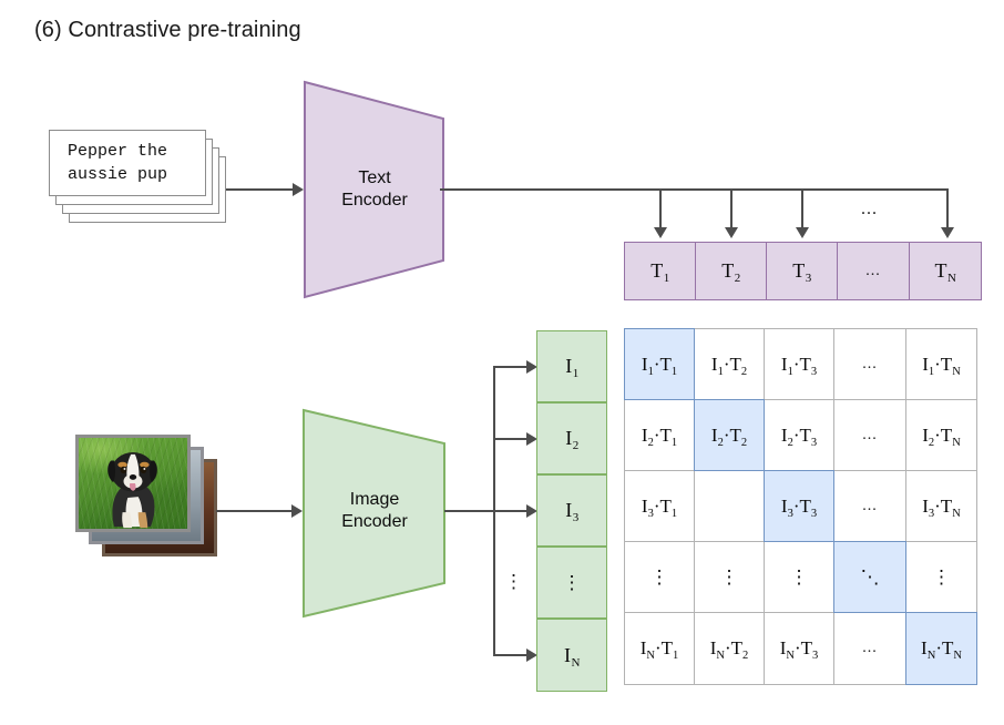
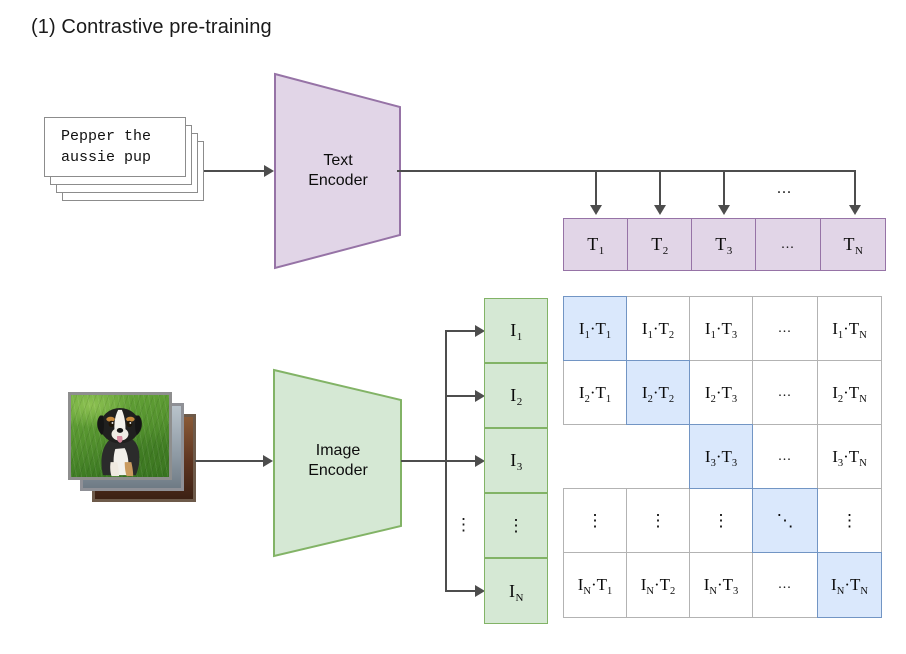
- (6) Contrastive pre-training
+ (1) Contrastive pre-training
  Pepper the
  aussie pup
  Text
  Encoder
  Image
  Encoder
  ⋮
  ...
  T1
  T2
  T3
  ...
  TN
  I1
  I2
  I3
  ⋮
  IN
  I1·T1
  I1·T2
  I1·T3
  ...
  I1·TN
  I2·T1
  I2·T2
  I2·T3
  ...
  I2·TN
- I3·T1
  I3·T3
  ...
  I3·TN
  ⋮
  ⋮
  ⋮
  ⋱
  ⋮
  IN·T1
  IN·T2
  IN·T3
  ...
  IN·TN
